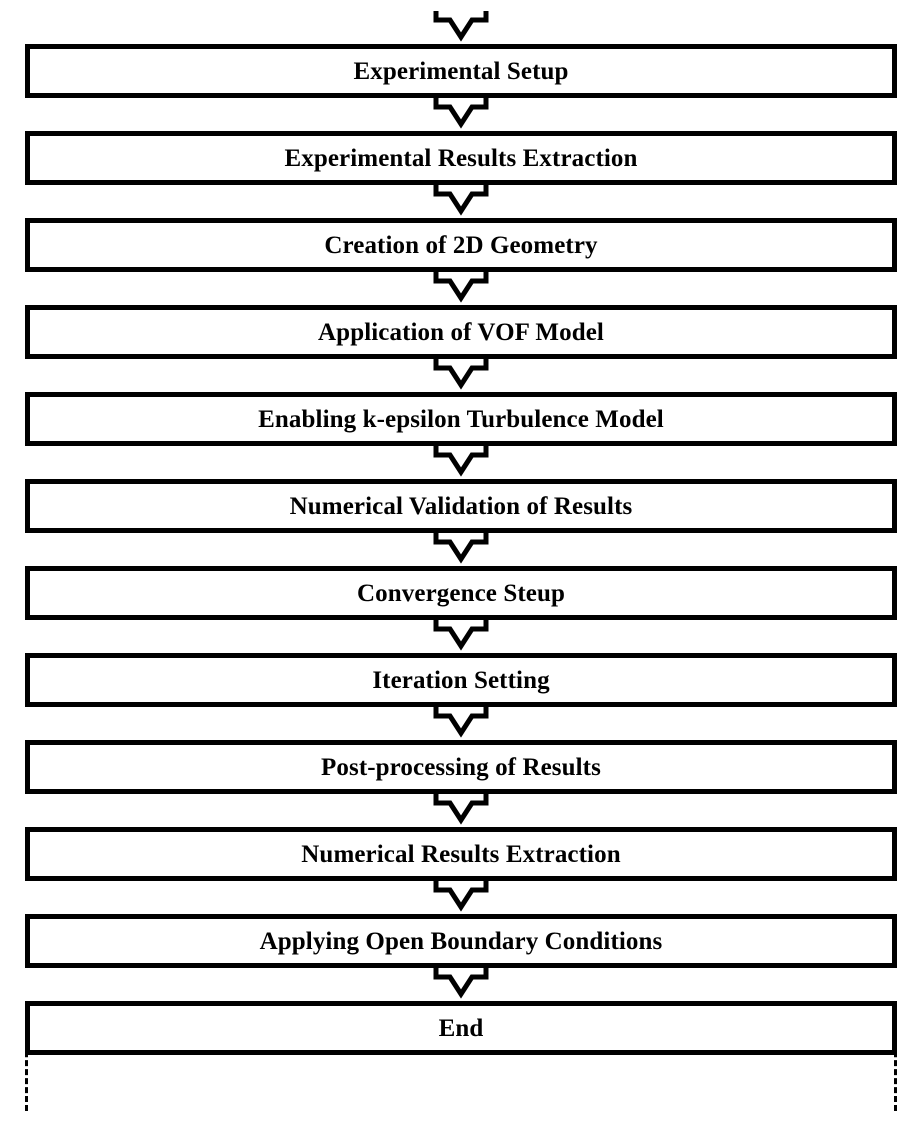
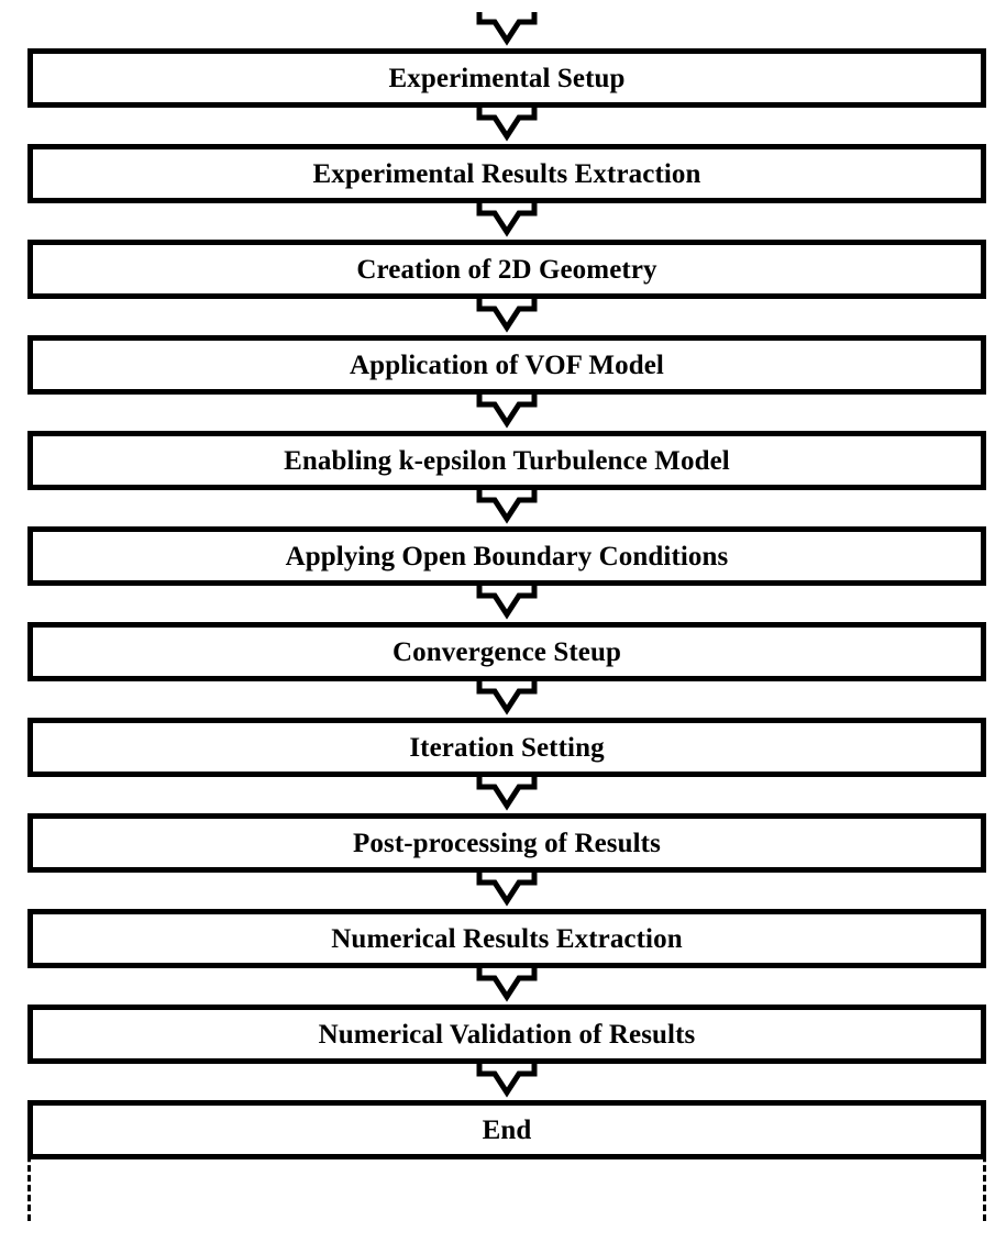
  Experimental Setup
  Experimental Results Extraction
  Creation of 2D Geometry
  Application of VOF Model
  Enabling k-epsilon Turbulence Model
- Numerical Validation of Results
+ Applying Open Boundary Conditions
  Convergence Steup
  Iteration Setting
  Post-processing of Results
  Numerical Results Extraction
- Applying Open Boundary Conditions
+ Numerical Validation of Results
  End
